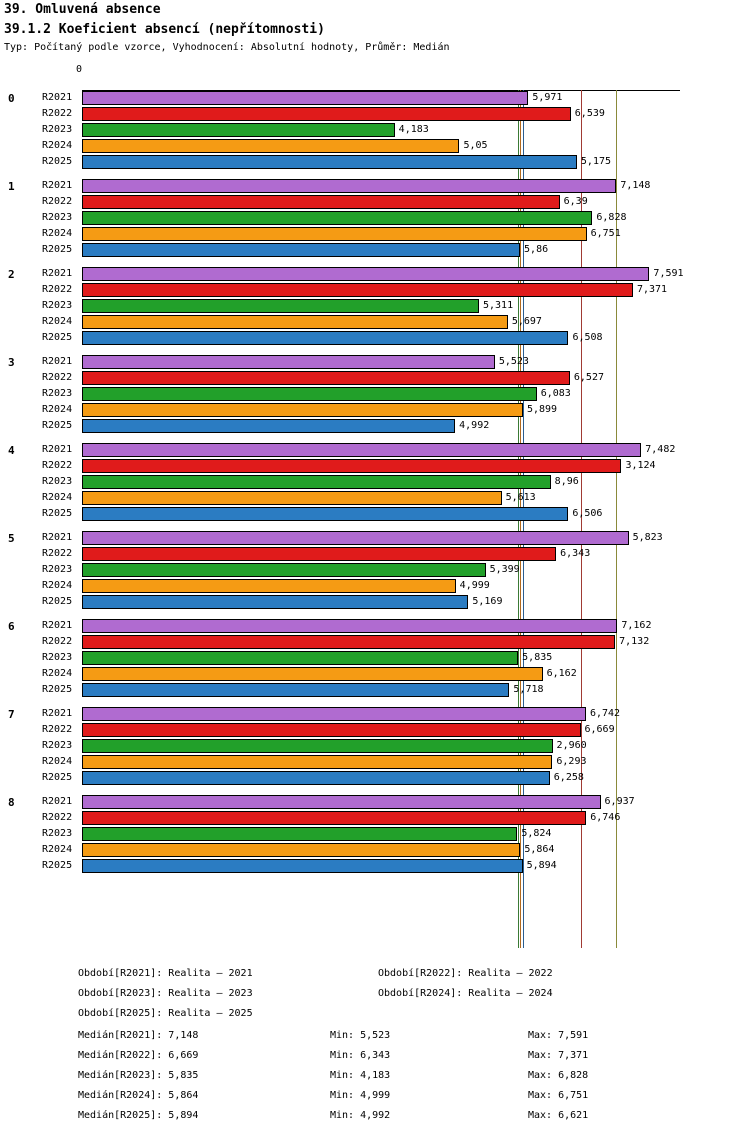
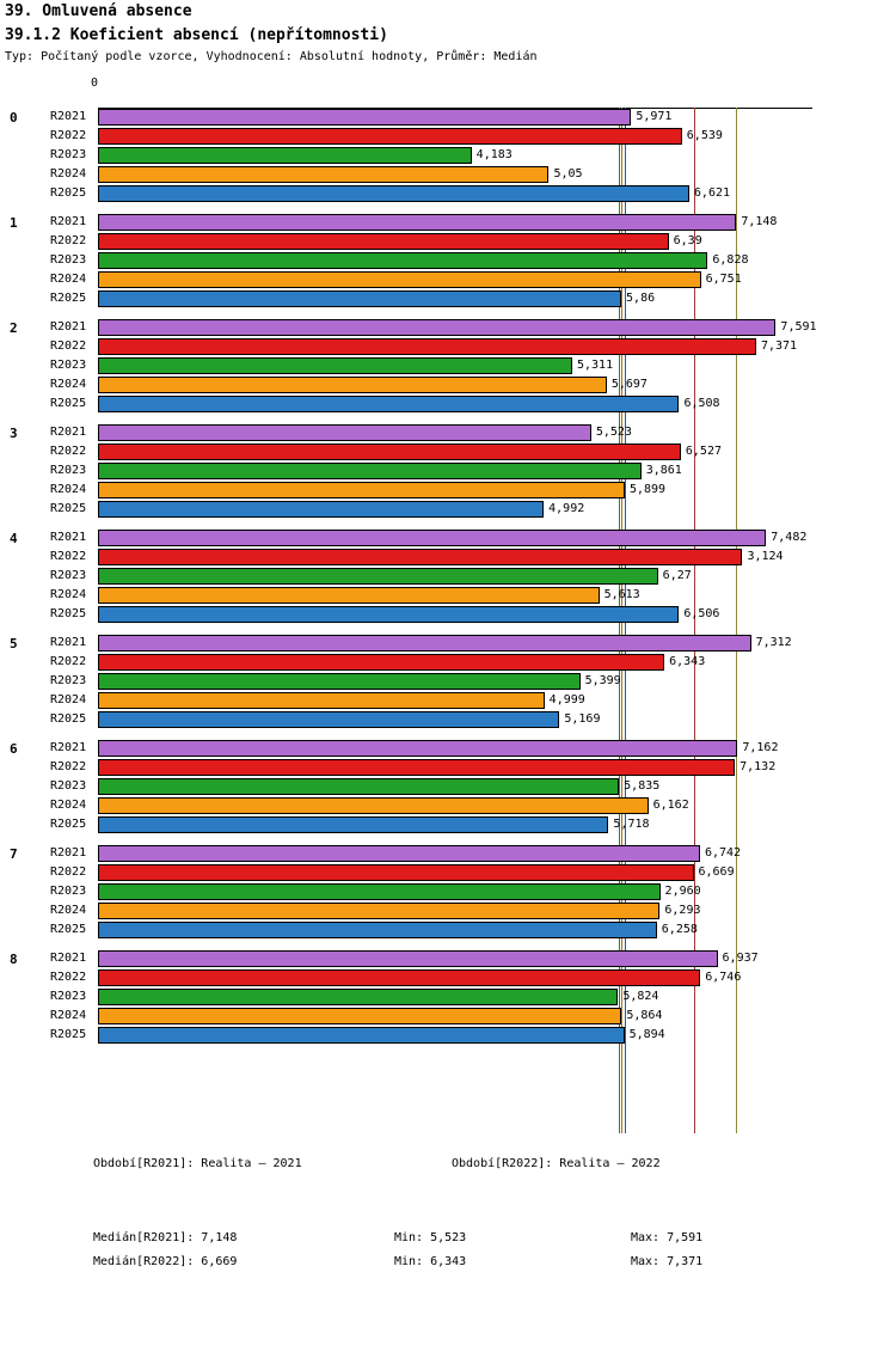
  39. Omluvená absence
  39.1.2 Koeficient absencí (nepřítomnosti)
  Typ: Počítaný podle vzorce, Vyhodnocení: Absolutní hodnoty, Průměr: Medián
  0
  0
  R2021
  5,971
  R2022
  6,539
  R2023
  4,183
  R2024
  5,05
  R2025
- 5,175
+ 6,621
  1
  R2021
  7,148
  R2022
  6,39
  R2023
  6,828
  R2024
  6,751
  R2025
  5,86
  2
  R2021
  7,591
  R2022
  7,371
  R2023
  5,311
  R2024
  5,697
  R2025
  6,508
  3
  R2021
  5,523
  R2022
  6,527
  R2023
- 6,083
+ 3,861
  R2024
  5,899
  R2025
  4,992
  4
  R2021
  7,482
  R2022
  3,124
  R2023
- 8,96
+ 6,27
  R2024
  5,613
  R2025
  6,506
  5
  R2021
- 5,823
+ 7,312
  R2022
  6,343
  R2023
  5,399
  R2024
  4,999
  R2025
  5,169
  6
  R2021
  7,162
  R2022
  7,132
  R2023
  5,835
  R2024
  6,162
  R2025
  5,718
  7
  R2021
  6,742
  R2022
  6,669
  R2023
  2,960
  R2024
  6,293
  R2025
  6,258
  8
  R2021
  6,937
  R2022
  6,746
  R2023
  5,824
  R2024
  5,864
  R2025
  5,894
  Období[R2021]: Realita – 2021
  Období[R2022]: Realita – 2022
- Období[R2023]: Realita – 2023
- Období[R2024]: Realita – 2024
- Období[R2025]: Realita – 2025
  Medián[R2021]: 7,148
  Min: 5,523
  Max: 7,591
  Medián[R2022]: 6,669
  Min: 6,343
  Max: 7,371
- Medián[R2023]: 5,835
- Min: 4,183
- Max: 6,828
- Medián[R2024]: 5,864
- Min: 4,999
- Max: 6,751
- Medián[R2025]: 5,894
- Min: 4,992
- Max: 6,621
